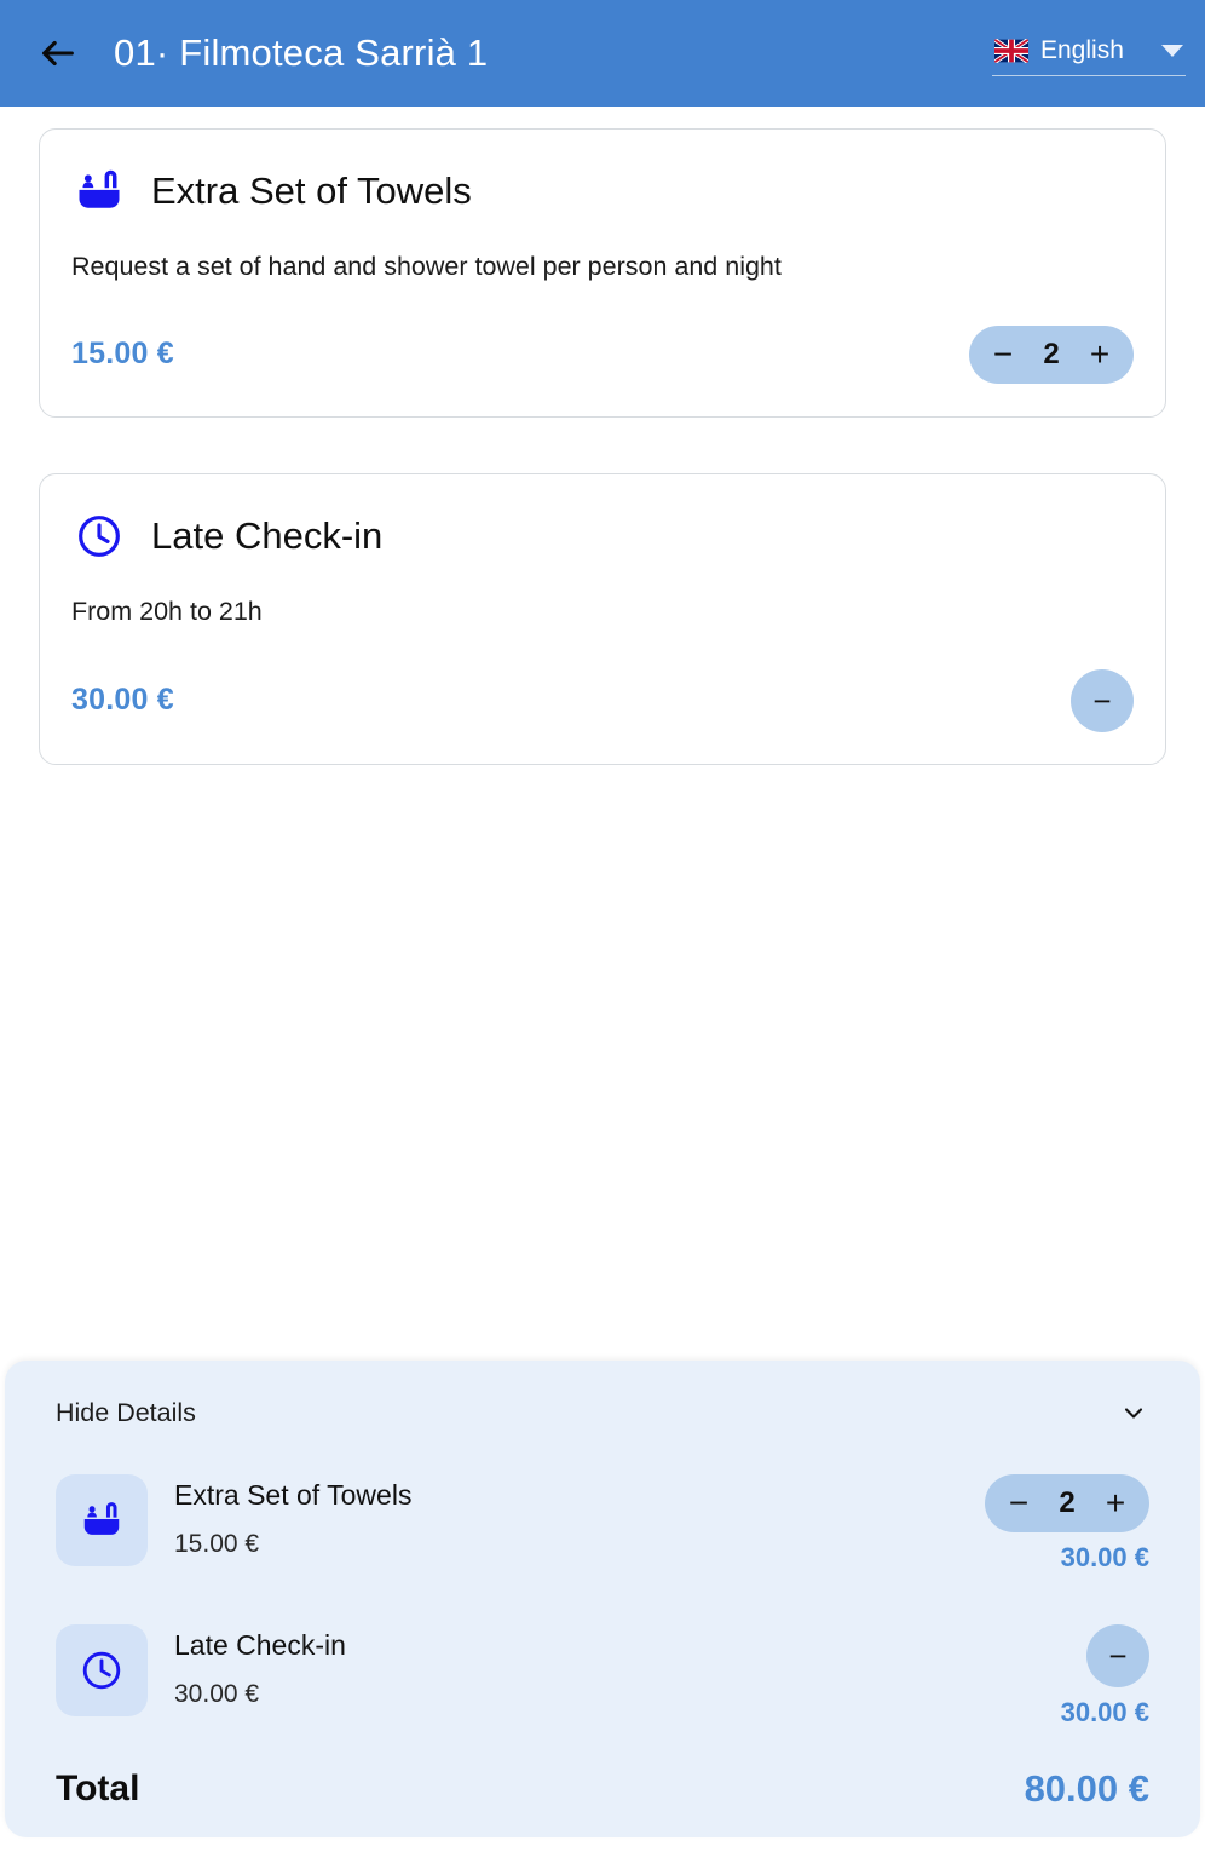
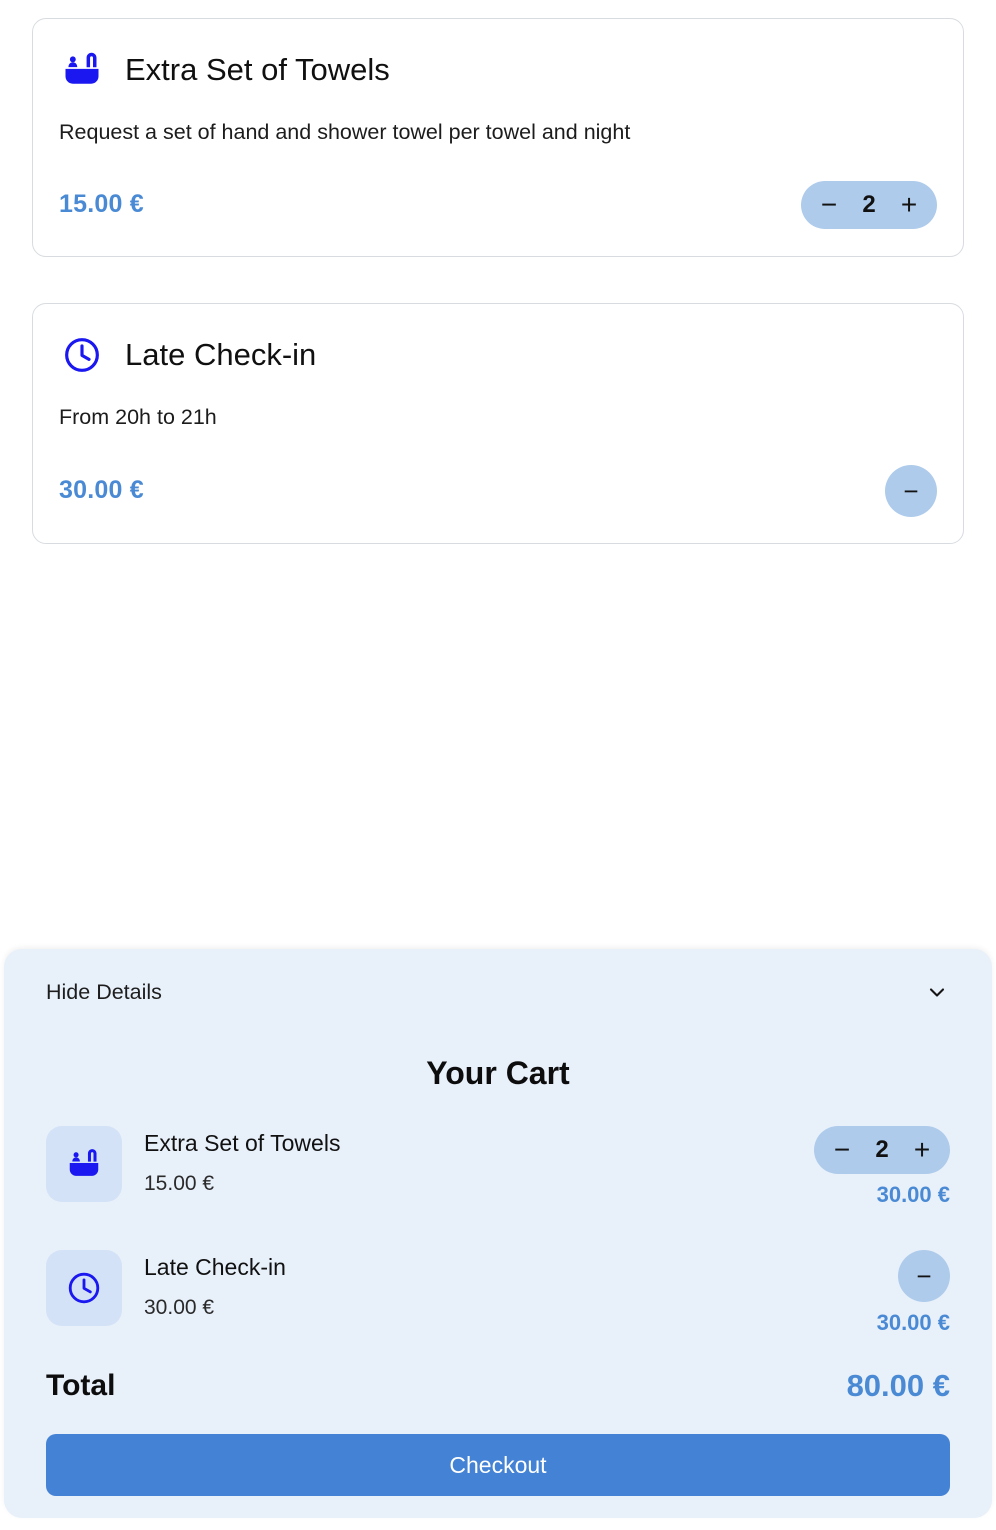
- 01· Filmoteca Sarrià 1
- English
  Extra Set of Towels
- Request a set of hand and shower towel per person and night
+ Request a set of hand and shower towel per towel and night
  15.00 €
  −
  2
  +
  Late Check-in
  From 20h to 21h
  30.00 €
  −
  Hide Details
+ Your Cart
  Extra Set of Towels
  15.00 €
  −
  2
  +
  30.00 €
  Late Check-in
  30.00 €
  −
  30.00 €
  Total
  80.00 €
+ Checkout
